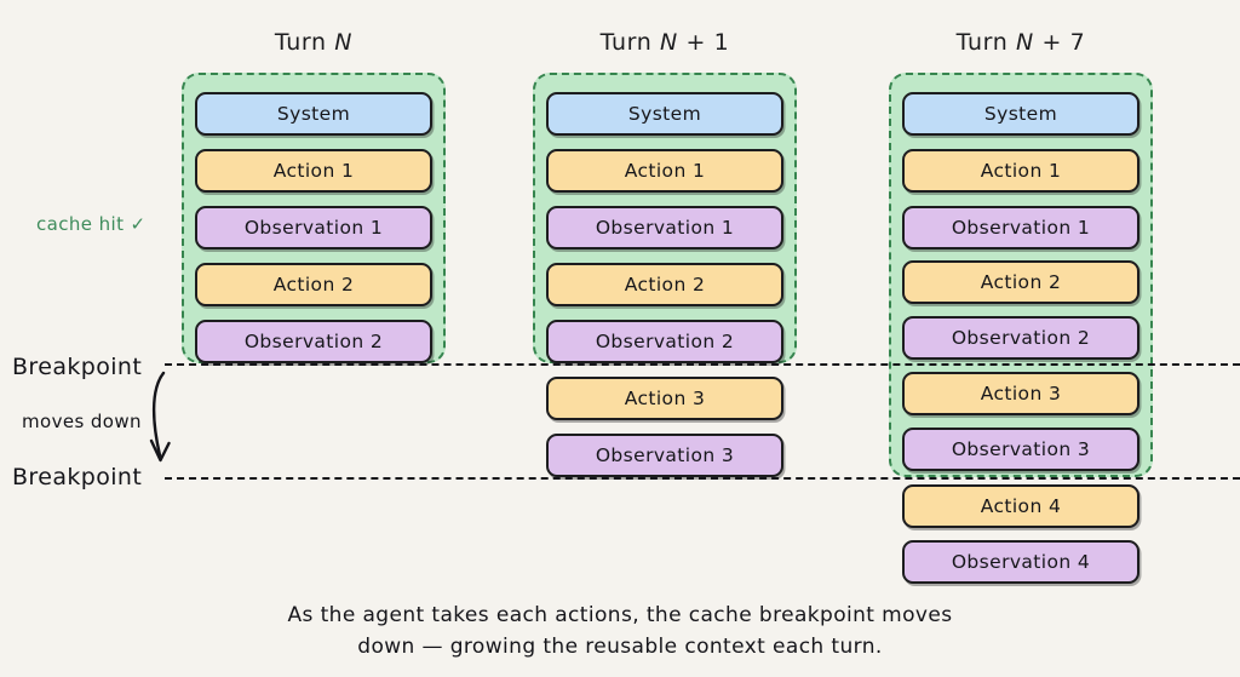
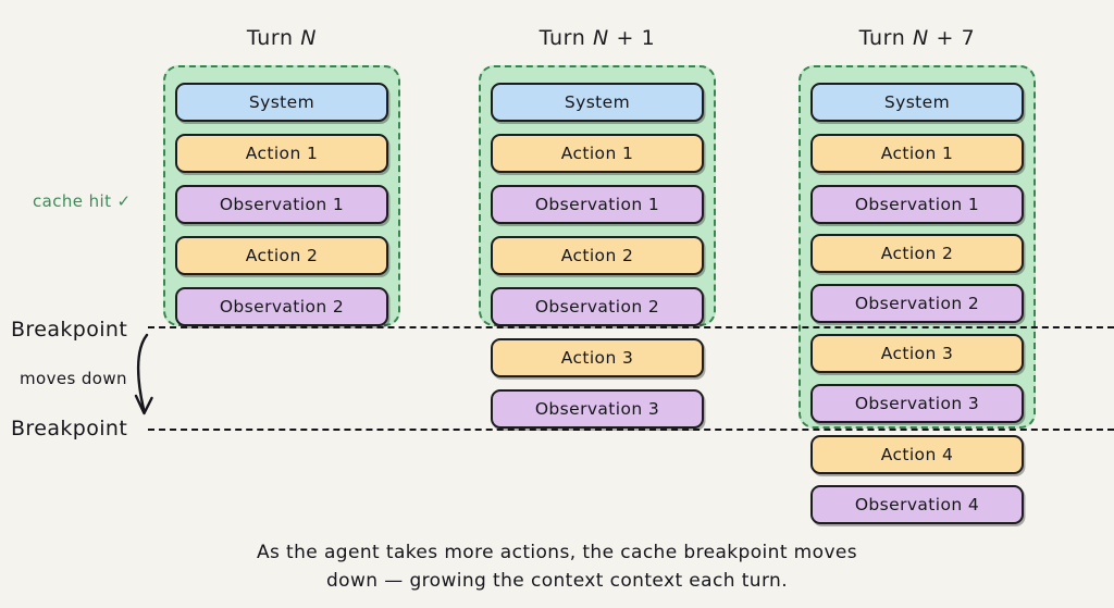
  Turn N
  Turn N + 1
  Turn N + 7
  System
  Action 1
  Observation 1
  Action 2
  Observation 2
  System
  Action 1
  Observation 1
  Action 2
  Observation 2
  Action 3
  Observation 3
  System
  Action 1
  Observation 1
  Action 2
  Observation 2
  Action 3
  Observation 3
  Action 4
  Observation 4
  Breakpoint
  Breakpoint
  cache hit ✓
  moves down
- As the agent takes each actions, the cache breakpoint moves
+ As the agent takes more actions, the cache breakpoint moves
- down — growing the reusable context each turn.
+ down — growing the context context each turn.
